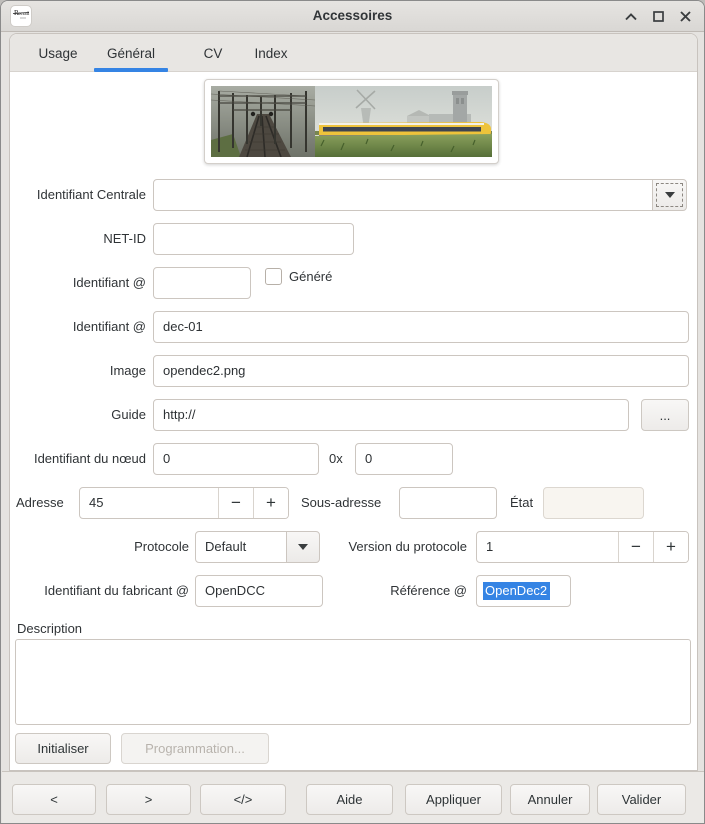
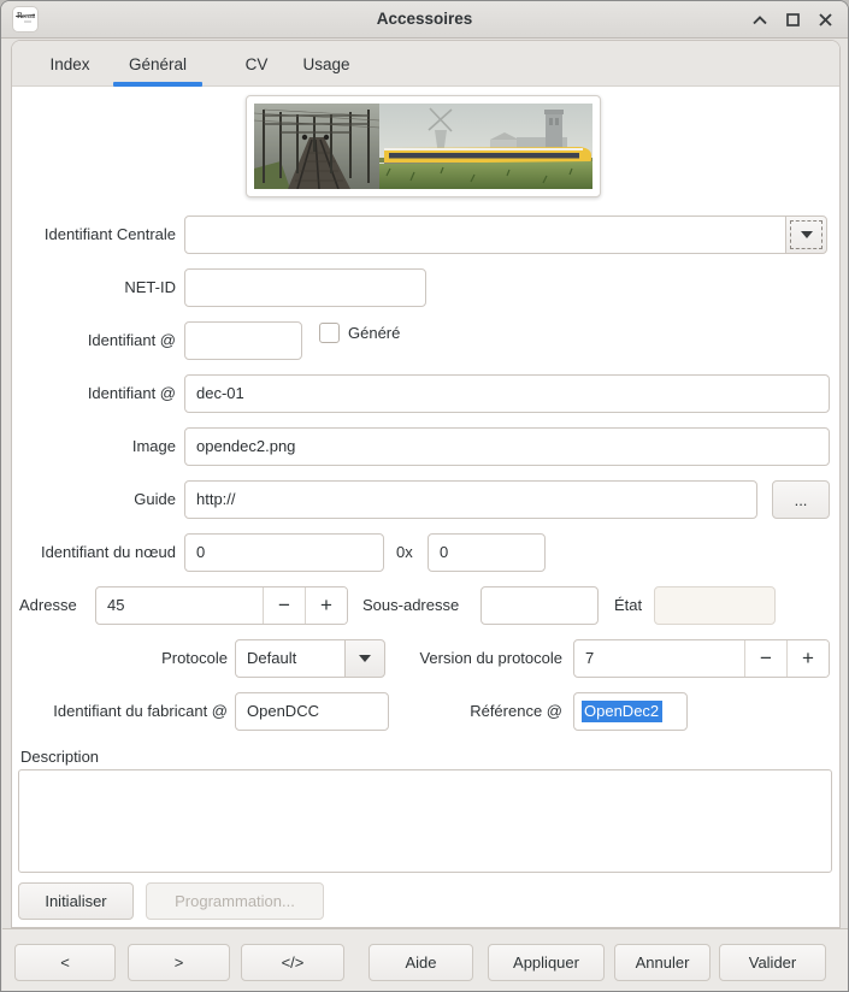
  Accessoires
- Usage
+ Index
  Général
  CV
- Index
+ Usage
  Identifiant Centrale
  NET-ID
  Identifiant @
  Généré
  Identifiant @
  dec-01
  Image
  opendec2.png
  Guide
  http://
  ...
  Identifiant du nœud
  0
  0x
  0
  Adresse
  45
  −
  +
  Sous-adresse
  État
  Protocole
  Default
  Version du protocole
- 1
+ 7
  −
  +
  Identifiant du fabricant @
  OpenDCC
  Référence @
  OpenDec2
  Description
  Initialiser
  Programmation...
  <
  >
  </>
  Aide
  Appliquer
  Annuler
  Valider
